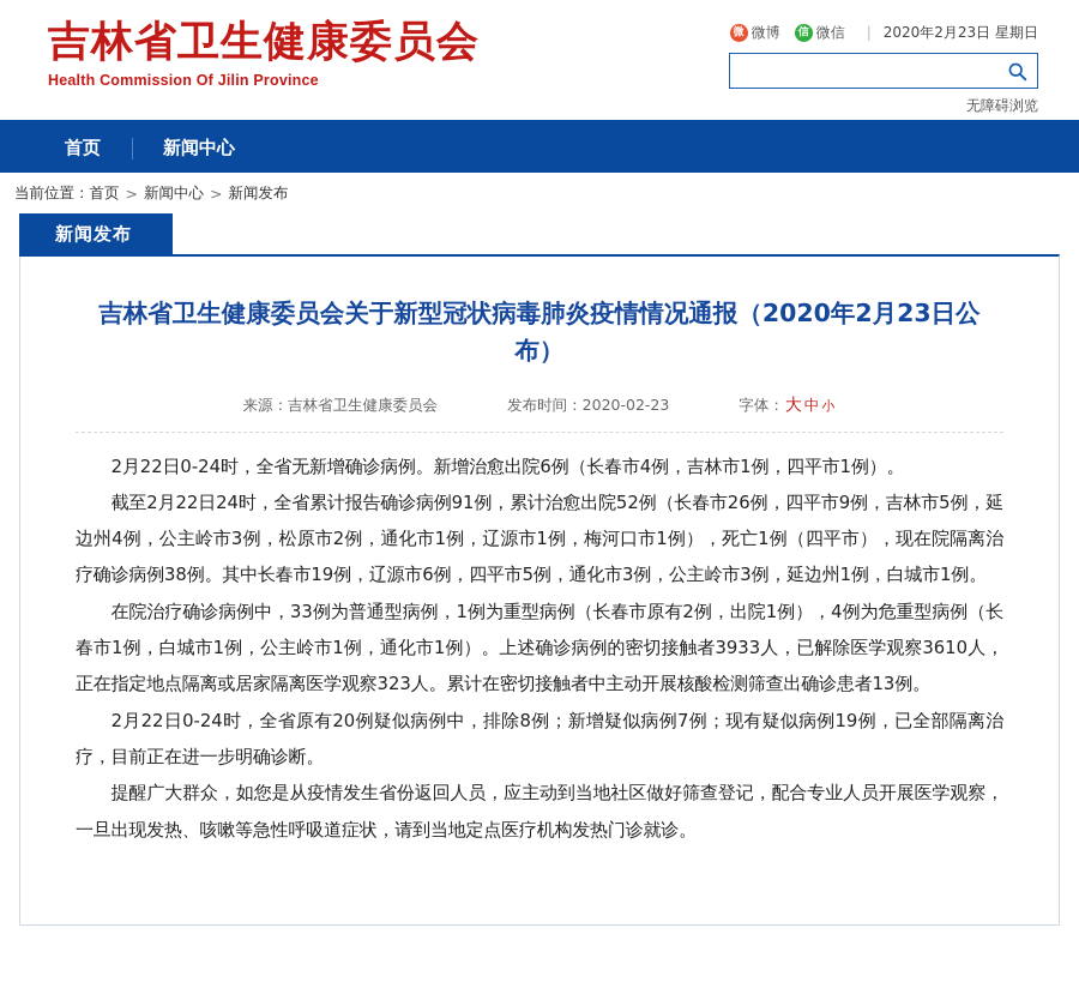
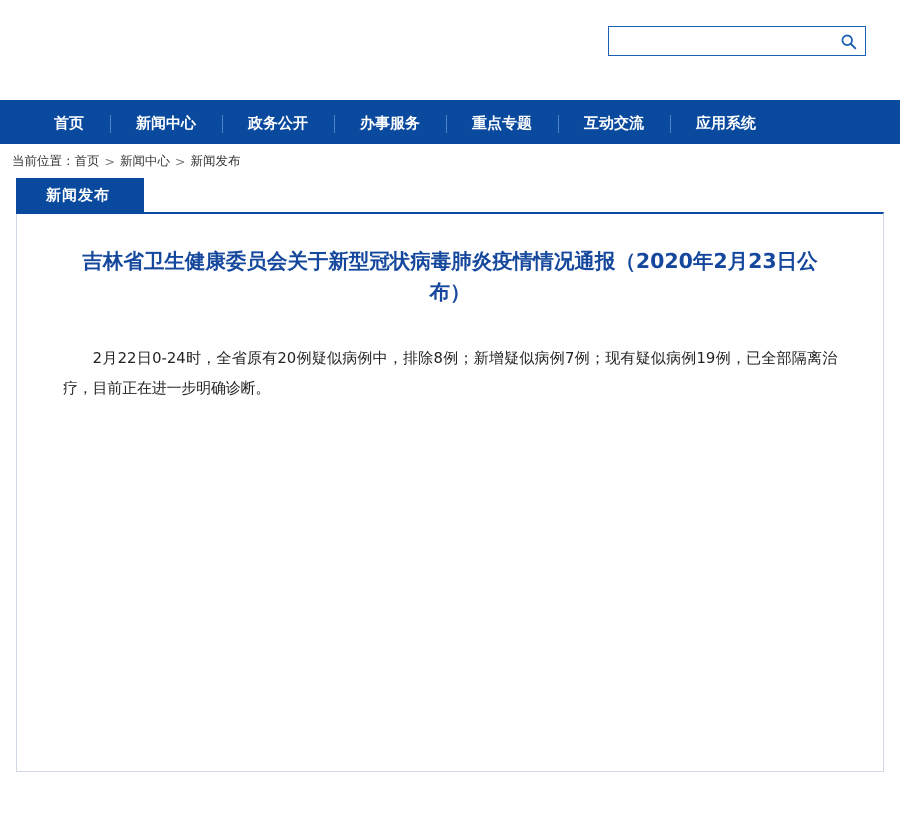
- 吉林省卫生健康委员会
- Health Commission Of Jilin Province
- 微
- 微博
- 信
- 微信
- |
- 2020年2月23日 星期日
- 无障碍浏览
  首页
  新闻中心
+ 政务公开
+ 办事服务
+ 重点专题
+ 互动交流
+ 应用系统
  当前位置：
  首页
  >
  新闻中心
  >
  新闻发布
  新闻发布
  吉林省卫生健康委员会关于新型冠状病毒肺炎疫情情况通报（2020年2月23日公布）
- 来源：吉林省卫生健康委员会
- 发布时间：2020-02-23
- 字体：大 中 小
- 2月22日0-24时，全省无新增确诊病例。新增治愈出院6例（长春市4例，吉林市1例，四平市1例）。
- 截至2月22日24时，全省累计报告确诊病例91例，累计治愈出院52例（长春市26例，四平市9例，吉林市5例，延边州4例，公主岭市3例，松原市2例，通化市1例，辽源市1例，梅河口市1例），死亡1例（四平市），现在院隔离治疗确诊病例38例。其中长春市19例，辽源市6例，四平市5例，通化市3例，公主岭市3例，延边州1例，白城市1例。
- 在院治疗确诊病例中，33例为普通型病例，1例为重型病例（长春市原有2例，出院1例），4例为危重型病例（长春市1例，白城市1例，公主岭市1例，通化市1例）。上述确诊病例的密切接触者3933人，已解除医学观察3610人，正在指定地点隔离或居家隔离医学观察323人。累计在密切接触者中主动开展核酸检测筛查出确诊患者13例。
  2月22日0-24时，全省原有20例疑似病例中，排除8例；新增疑似病例7例；现有疑似病例19例，已全部隔离治疗，目前正在进一步明确诊断。
- 提醒广大群众，如您是从疫情发生省份返回人员，应主动到当地社区做好筛查登记，配合专业人员开展医学观察，一旦出现发热、咳嗽等急性呼吸道症状，请到当地定点医疗机构发热门诊就诊。
